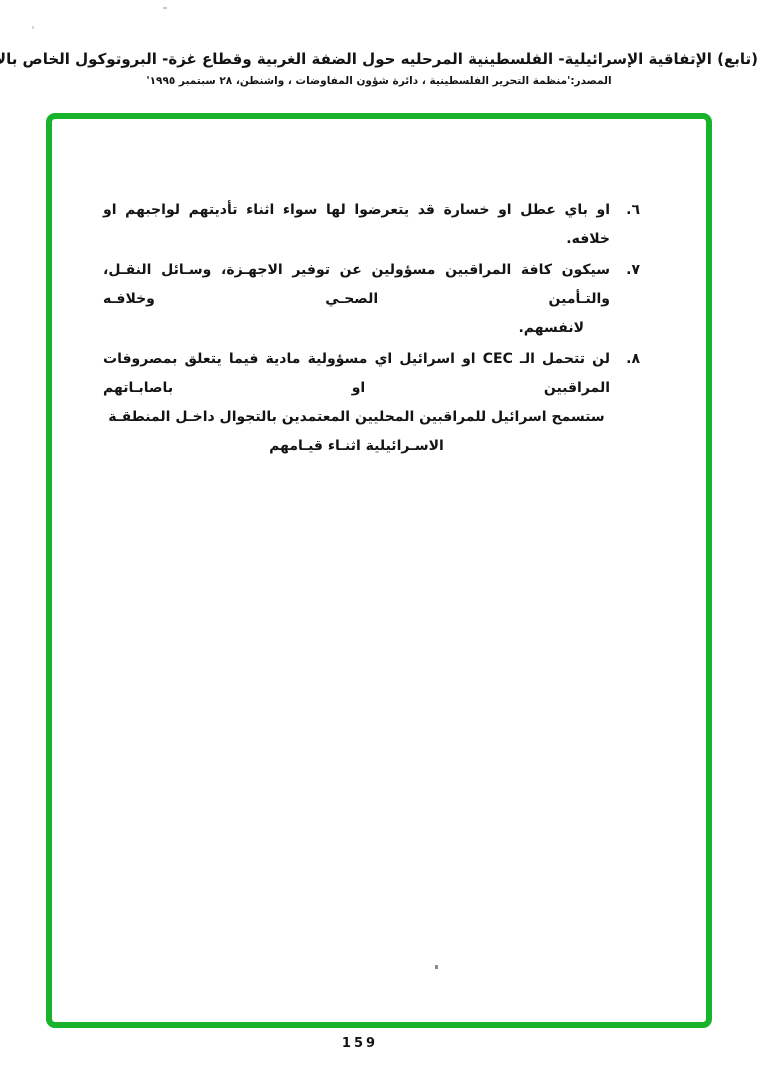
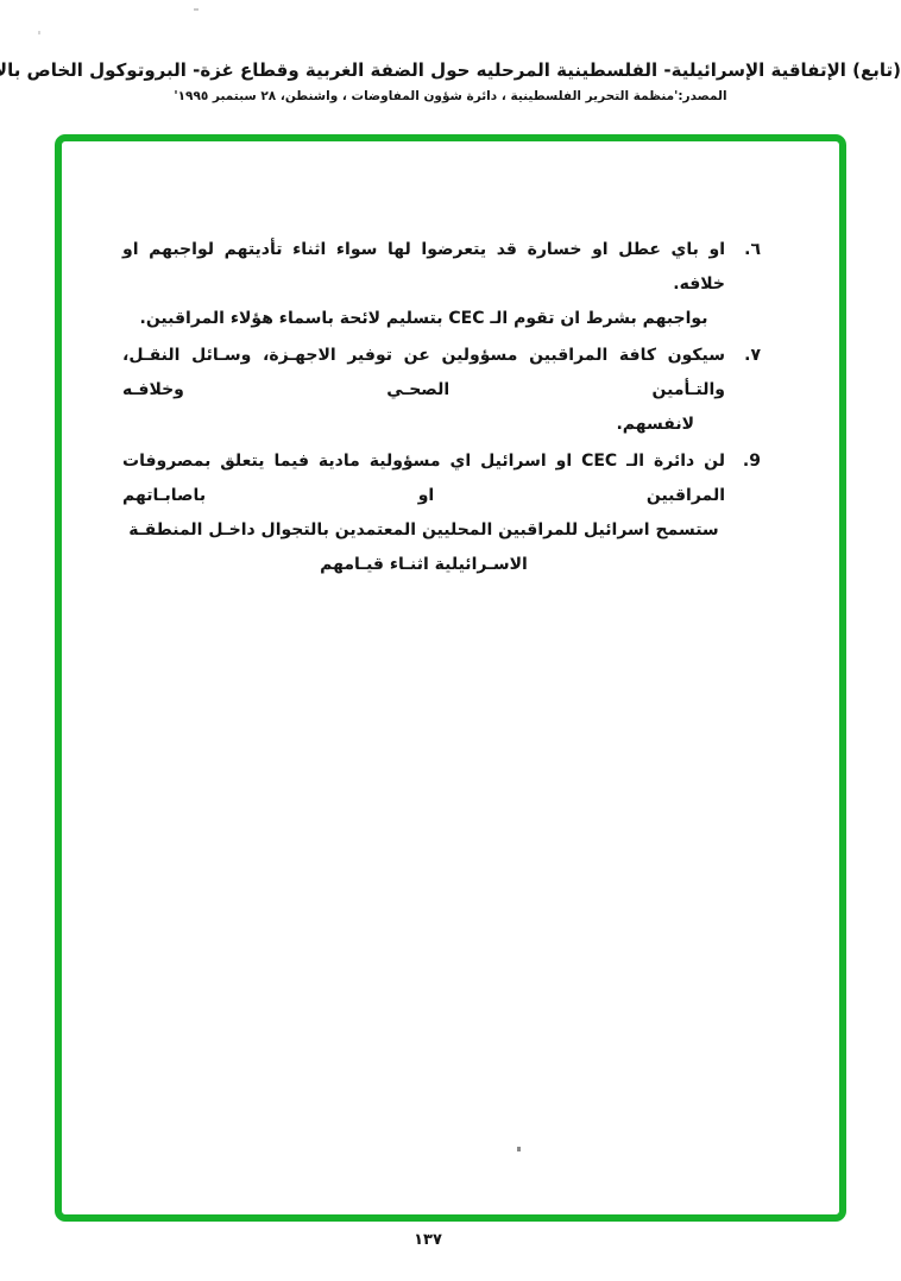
  (تابع) الإتفاقية الإسرائيلية- الفلسطينية المرحليه حول الضفة الغربية وقطاع غزة- البروتوكول الخاص بال
  المصدر:'منظمة التحرير الفلسطينية ، دائرة شؤون المفاوضات ، واشنطن، ٢٨ سبتمبر ١٩٩٥'
  ٦.
  او باي عطل او خسارة قد يتعرضوا لها سواء اثناء تأديتهم لواجبهم او خلافه.
+ بواجبهم بشرط ان تقوم الـ CEC بتسليم لائحة باسماء هؤلاء المراقبين.
  ٧.
  سيكون كافة المراقبين مسؤولين عن توفير الاجهـزة، وسـائل النقـل، والتـأمين الصحـي وخلافـه
  لانفسهم.
- ٨.
+ 9.
- لن تتحمل الـ CEC او اسرائيل اي مسؤولية مادية فيما يتعلق بمصروفات المراقبين او باصابـاتهم
+ لن دائرة الـ CEC او اسرائيل اي مسؤولية مادية فيما يتعلق بمصروفات المراقبين او باصابـاتهم
  ستسمح اسرائيل للمراقبين المحليين المعتمدين بالتجوال داخـل المنطقـة الاسـرائيلية اثنـاء قيـامهم
- 159
+ ١٣٧
